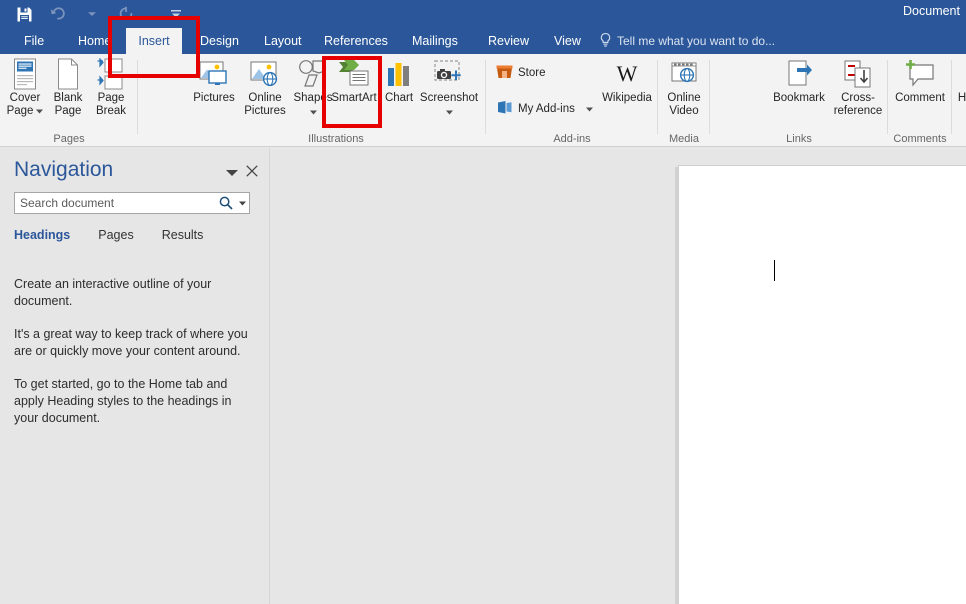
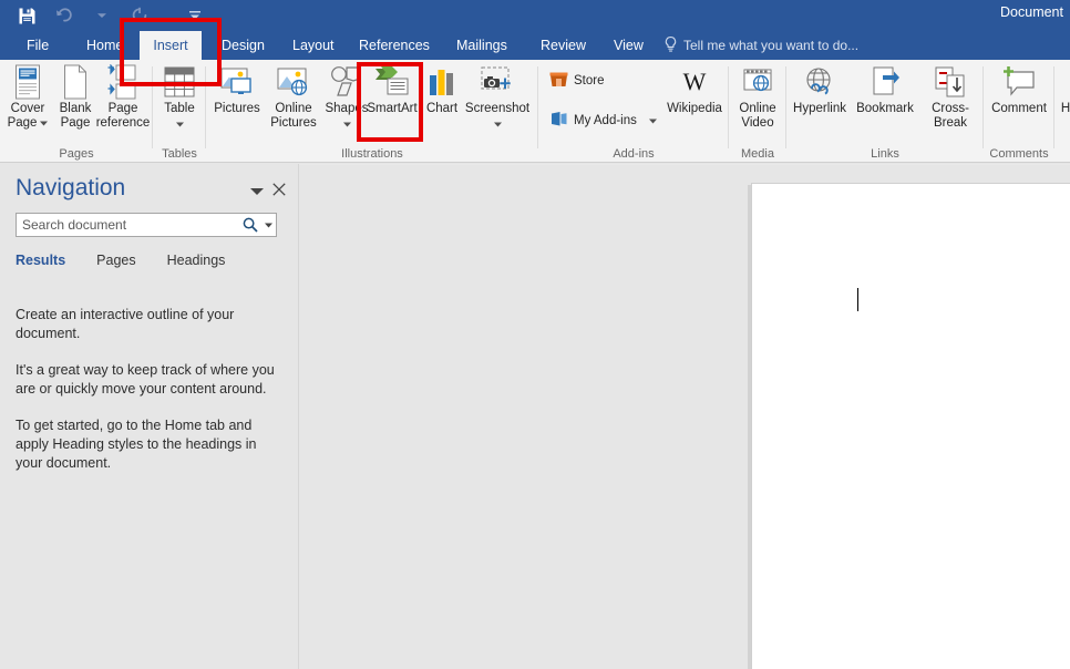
  Document
  File
  Home
  Insert
  Design
  Layout
  References
  Mailings
  Review
  View
  Tell me what you want to do...
  Cover
  Page
  Blank
  Page
  Page
- Break
+ reference
  Pages
+ Table
+ Tables
  Pictures
  Online
  Pictures
  Shapes
  SmartArt
  Chart
  Screenshot
  Illustrations
  Store
  My Add-ins
  W
  Wikipedia
  Add-ins
  Online
  Video
  Media
+ Hyperlink
  Bookmark
  Cross-
- reference
+ Break
  Links
  Comment
  Comments
  H
  Navigation
  Search document
- Headings
+ Results
  Pages
- Results
+ Headings
  Create an interactive outline of your document.
  It's a great way to keep track of where you are or quickly move your content around.
  To get started, go to the Home tab and apply Heading styles to the headings in your document.
